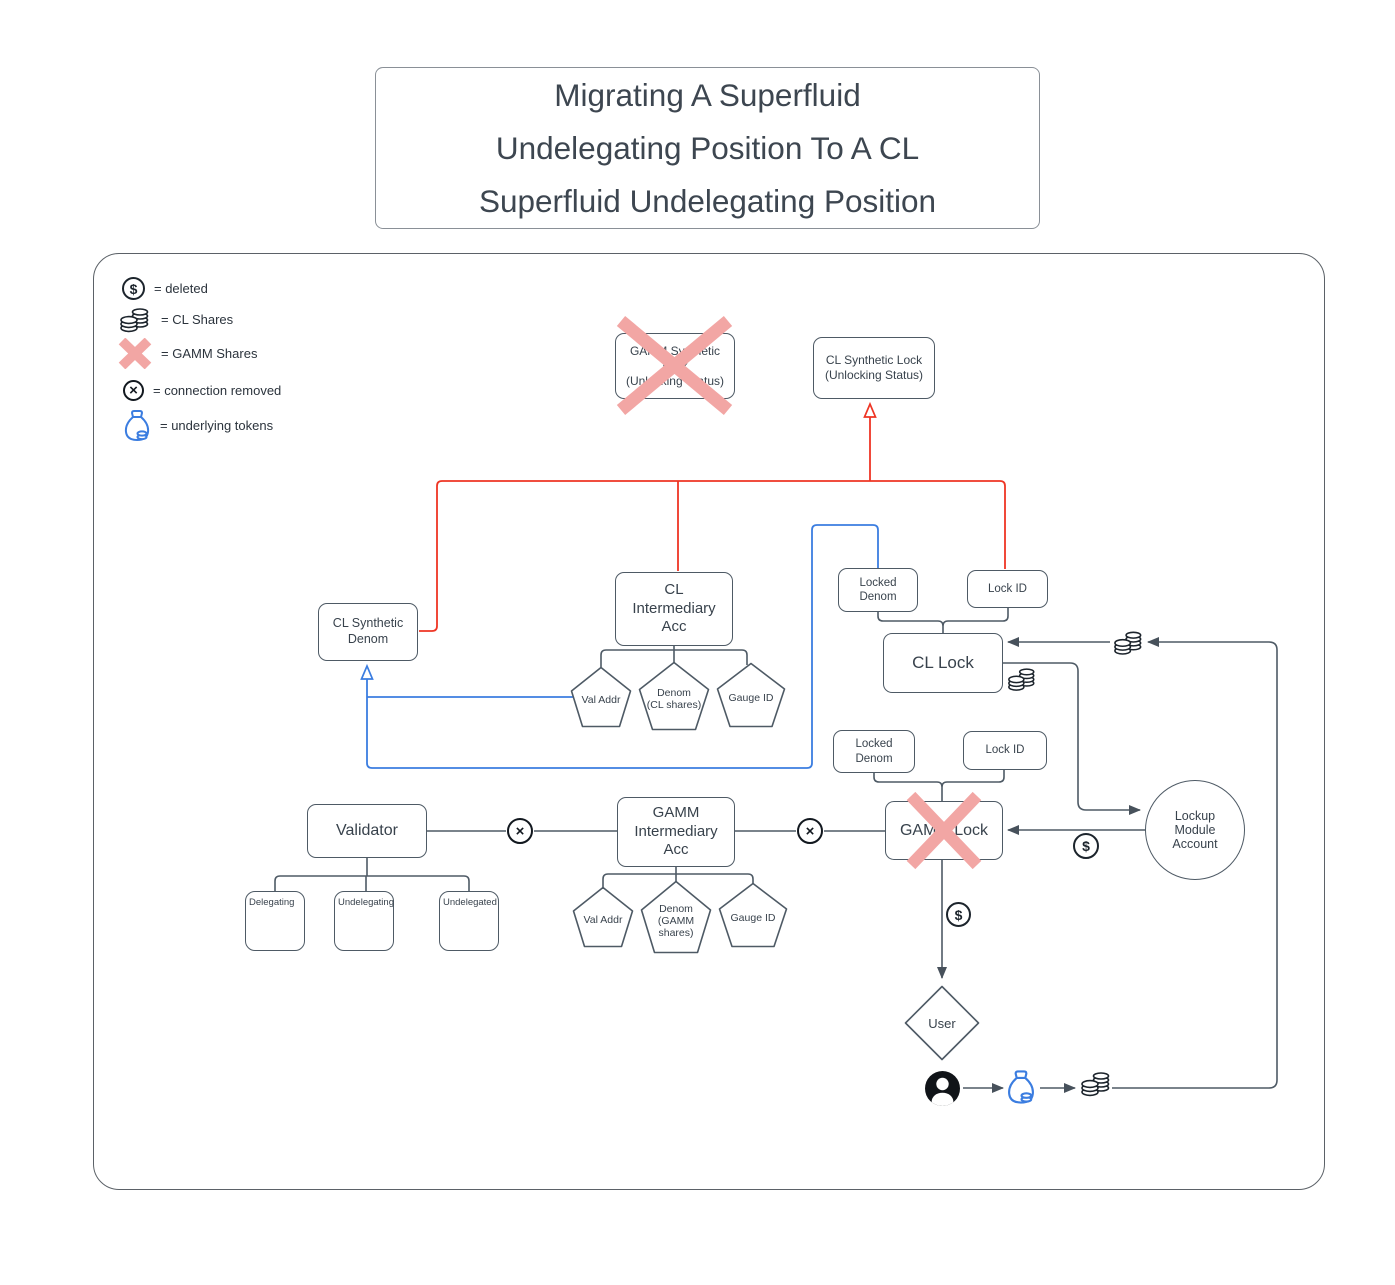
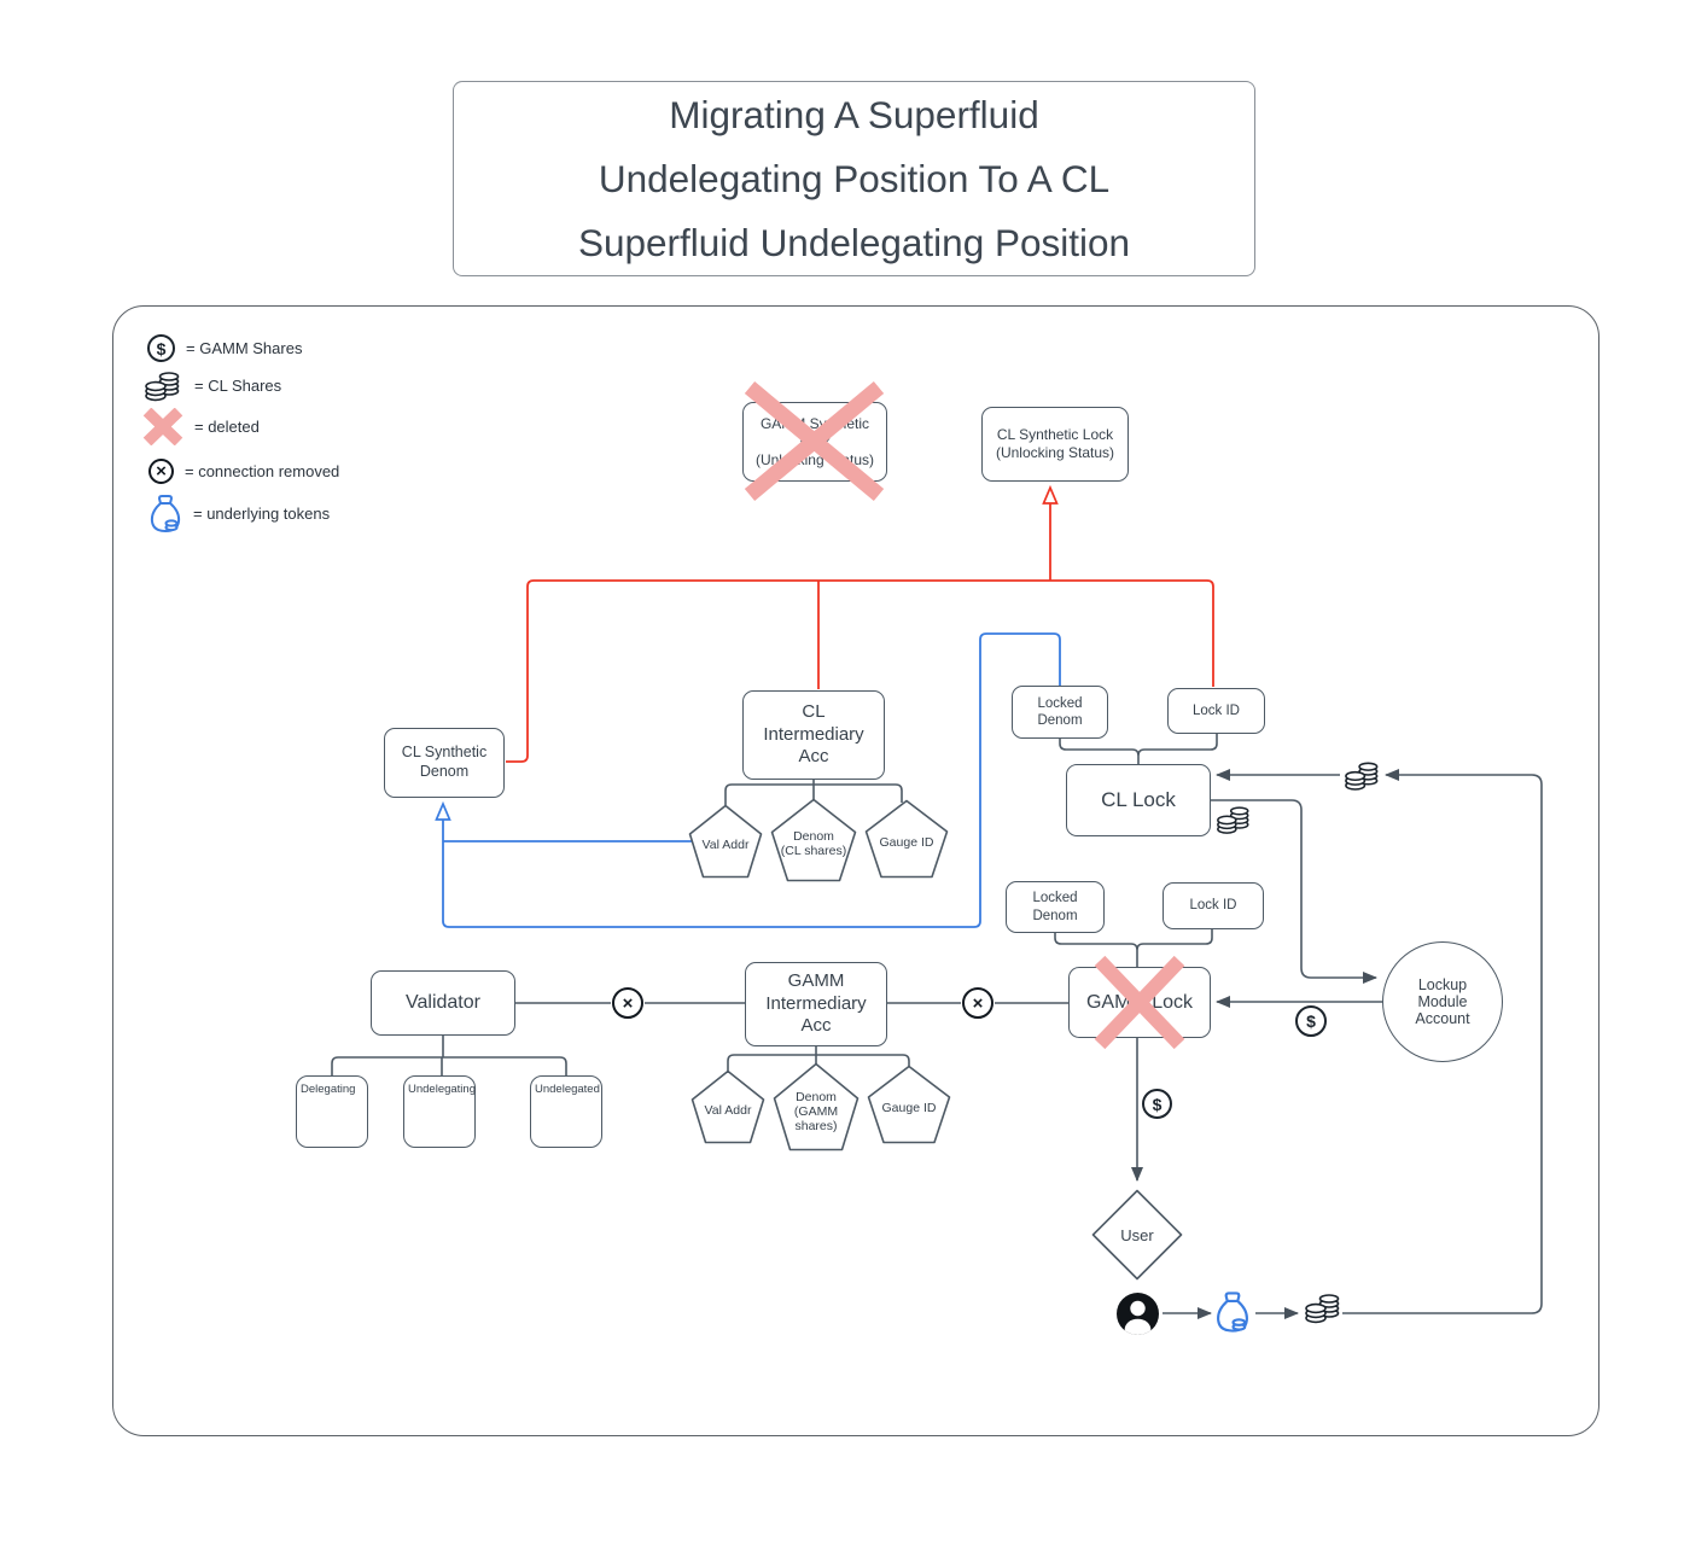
  Migrating A Superfluid
  Undelegating Position To A CL
  Superfluid Undelegating Position
  $
- = deleted
+ = GAMM Shares
  = CL Shares
- = GAMM Shares
+ = deleted
  ×
  = connection removed
  = underlying tokens
  CL Synthetic Lock
  (Unlocking Status)
  CL Synthetic
  Denom
  CL
  Intermediary
  Acc
  Locked
  Denom
  Lock ID
  CL Lock
  Locked
  Denom
  Lock ID
  GAM Lock
  Validator
  Delegating
  Undelegating
  Undelegated
  GAMM
  Intermediary
  Acc
  Val Addr
  Denom
  (CL shares)
  Gauge ID
  Val Addr
  Denom
  (GAMM
  shares)
  Gauge ID
  Lockup
  Module
  Account
  User
  ×
  ×
  $
  $
